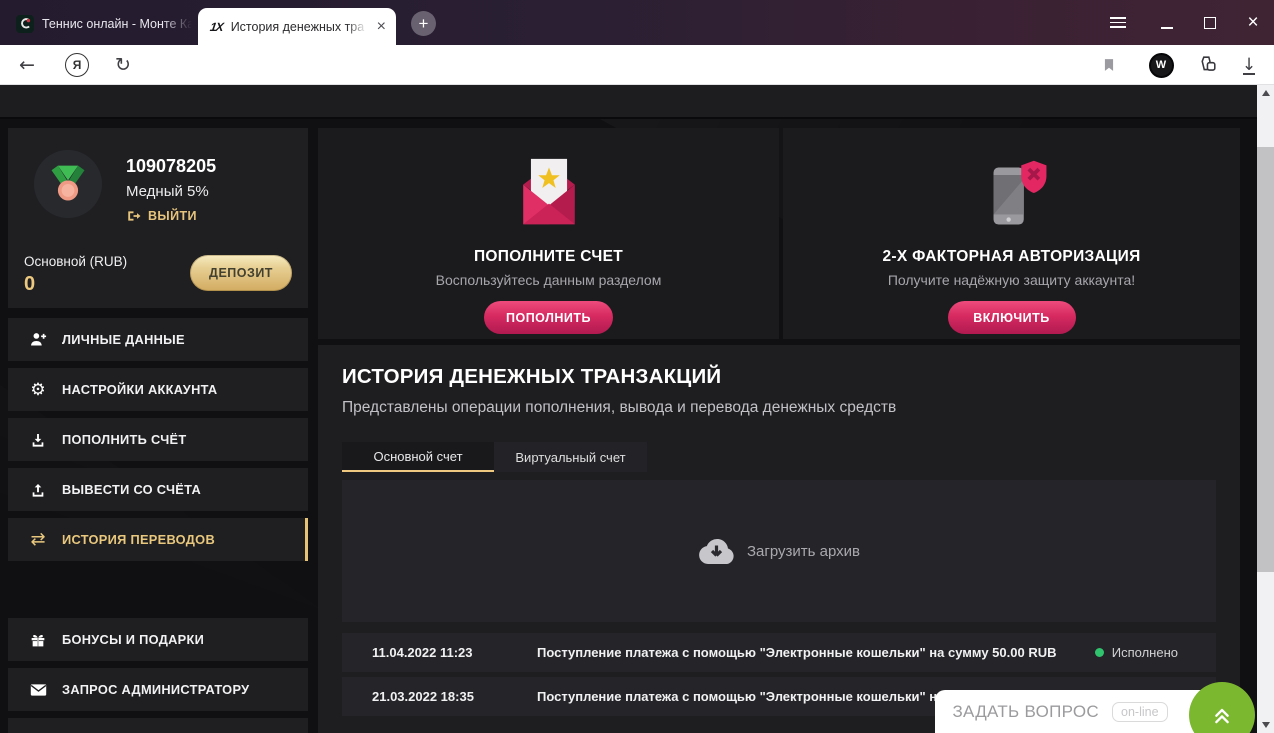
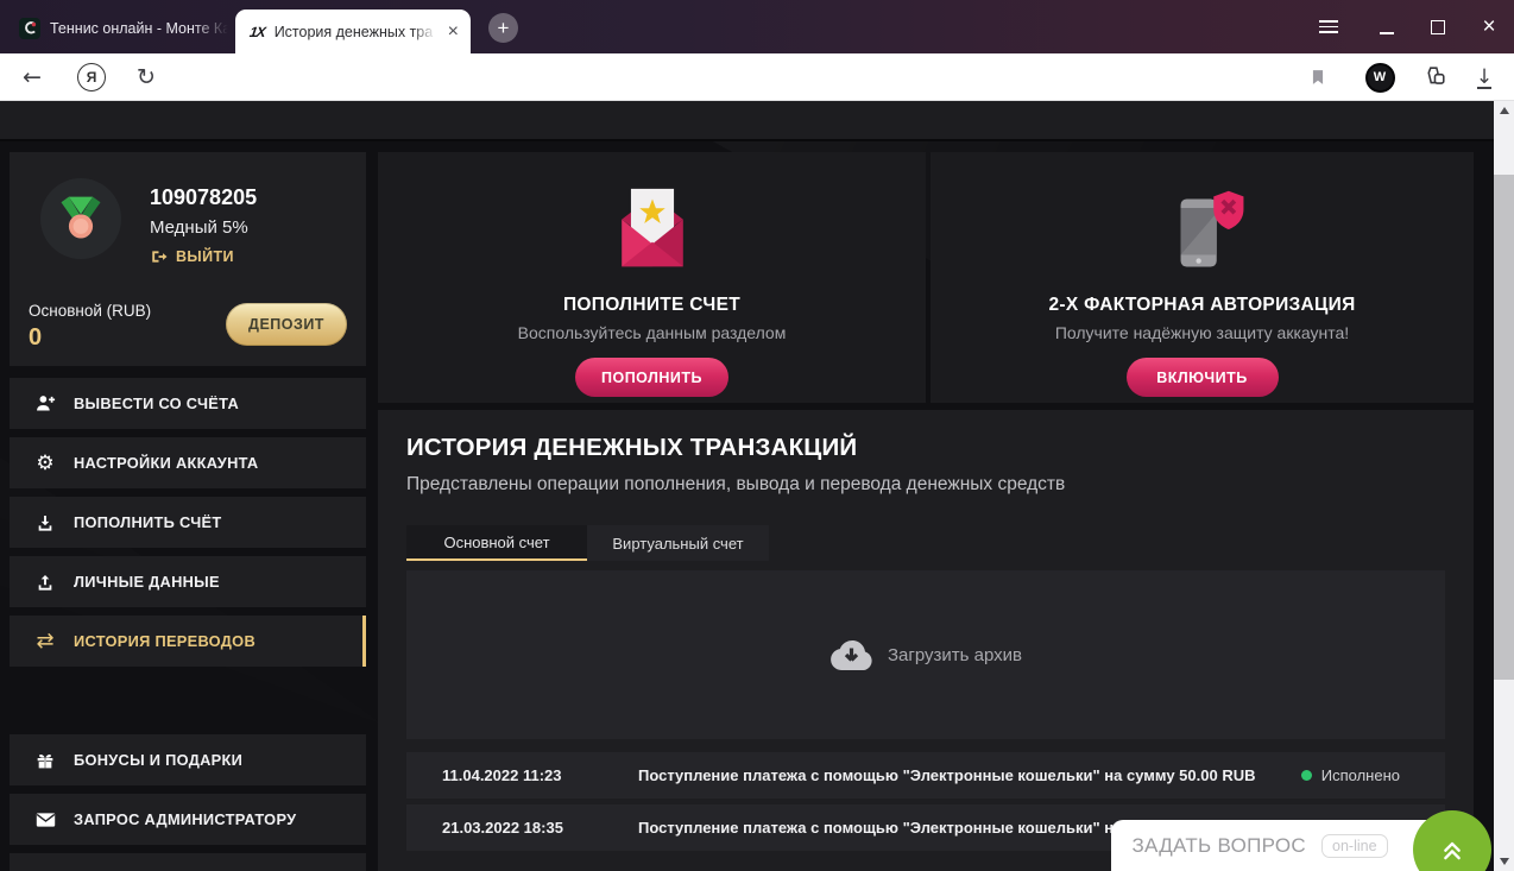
  Теннис онлайн - Монте Ка
  История денежных тра
  ×
  +
  ×
  ←
  Я
  ↻
  W
  ↓
  109078205
  Медный 5%
  ВЫЙТИ
  Основной (RUB)
  0
  ДЕПОЗИТ
- ЛИЧНЫЕ ДАННЫЕ
+ ВЫВЕСТИ СО СЧЁТА
  ⚙
  НАСТРОЙКИ АККАУНТА
  ПОПОЛНИТЬ СЧЁТ
- ВЫВЕСТИ СО СЧЁТА
+ ЛИЧНЫЕ ДАННЫЕ
  ⇄
  ИСТОРИЯ ПЕРЕВОДОВ
  БОНУСЫ И ПОДАРКИ
  ЗАПРОС АДМИНИСТРАТОРУ
  ПОПОЛНИТЕ СЧЕТ
  Воспользуйтесь данным разделом
  ПОПОЛНИТЬ
  2-Х ФАКТОРНАЯ АВТОРИЗАЦИЯ
  Получите надёжную защиту аккаунта!
  ВКЛЮЧИТЬ
  ИСТОРИЯ ДЕНЕЖНЫХ ТРАНЗАКЦИЙ
  Представлены операции пополнения, вывода и перевода денежных средств
  Основной счет
  Виртуальный счет
  Загрузить архив
  11.04.2022 11:23
  Поступление платежа с помощью "Электронные кошельки" на сумму 50.00 RUB
  Исполнено
  21.03.2022 18:35
  Поступление платежа с помощью "Электронные кошельки" н
  ЗАДАТЬ ВОПРОС
  on-line
